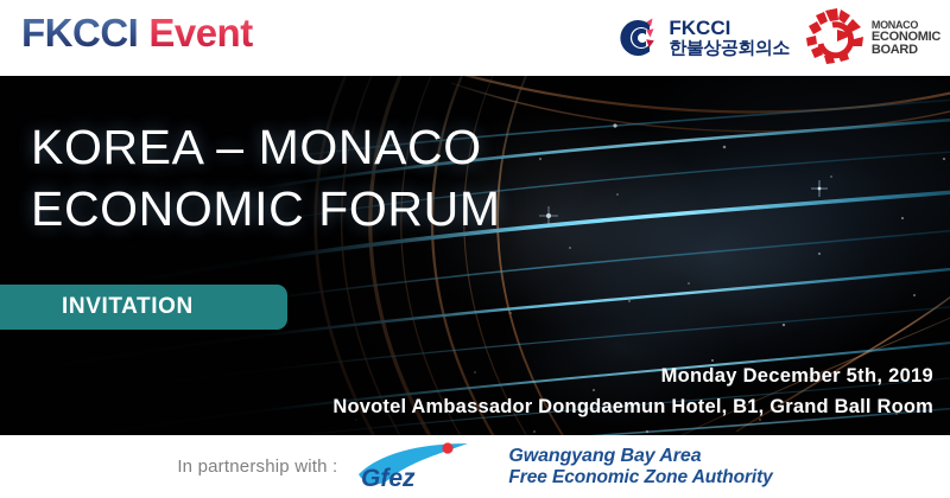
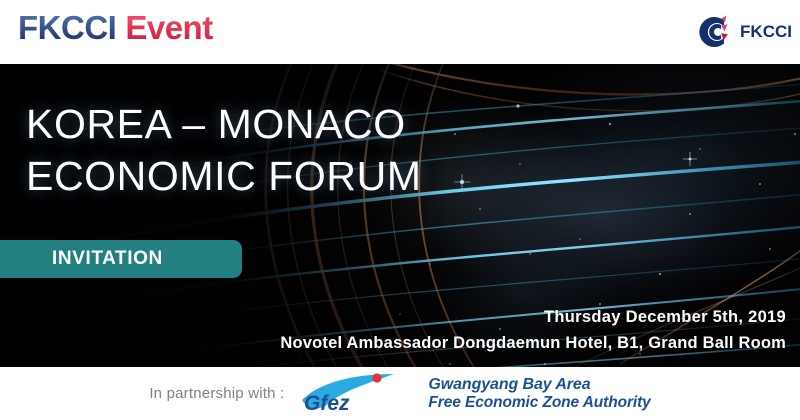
  FKCCI Event
  FKCCI
- 한불상공회의소
- MONACO
- ECONOMIC
- BOARD
  KOREA – MONACO
  ECONOMIC FORUM
  INVITATION
- Monday December 5th, 2019
+ Thursday December 5th, 2019
  Novotel Ambassador Dongdaemun Hotel, B1, Grand Ball Room
  In partnership with :
  Gfez
  Gwangyang Bay Area
  Free Economic Zone Authority
